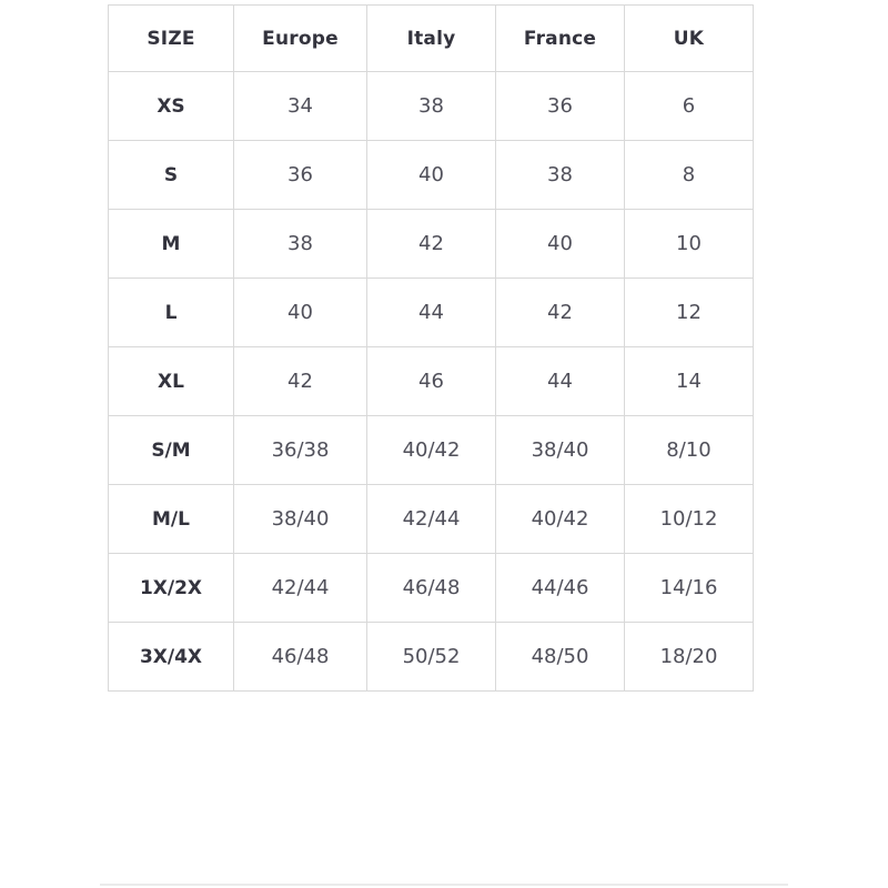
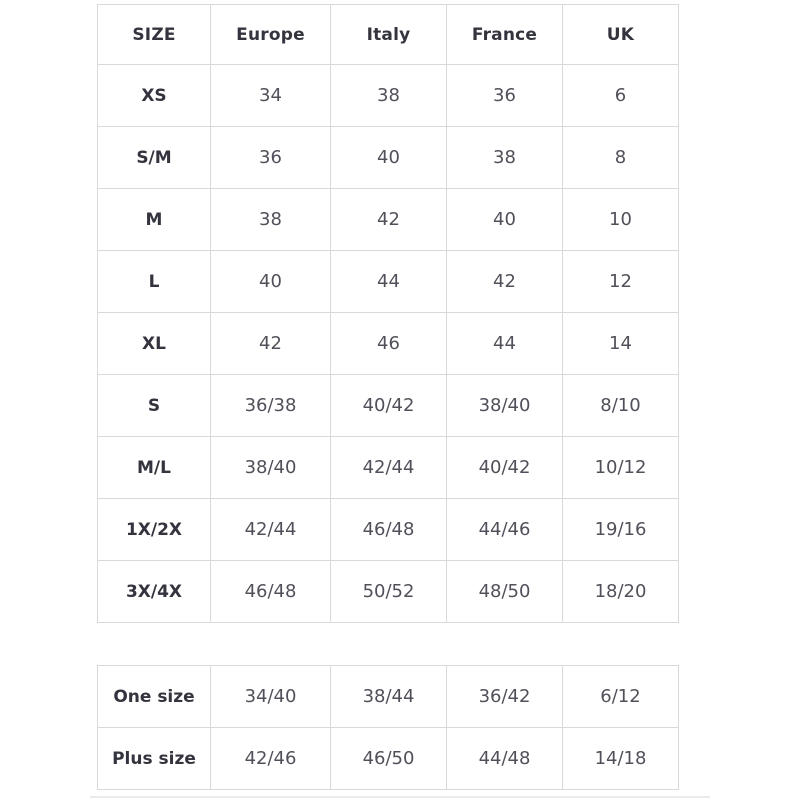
  SIZE	Europe	Italy	France	UK
  XS	34	38	36	6
- S	36	40	38	8
+ S/M	36	40	38	8
  M	38	42	40	10
  L	40	44	42	12
  XL	42	46	44	14
- S/M	36/38	40/42	38/40	8/10
+ S	36/38	40/42	38/40	8/10
  M/L	38/40	42/44	40/42	10/12
- 1X/2X	42/44	46/48	44/46	14/16
+ 1X/2X	42/44	46/48	44/46	19/16
  3X/4X	46/48	50/52	48/50	18/20
+ One size	34/40	38/44	36/42	6/12
+ Plus size	42/46	46/50	44/48	14/18
